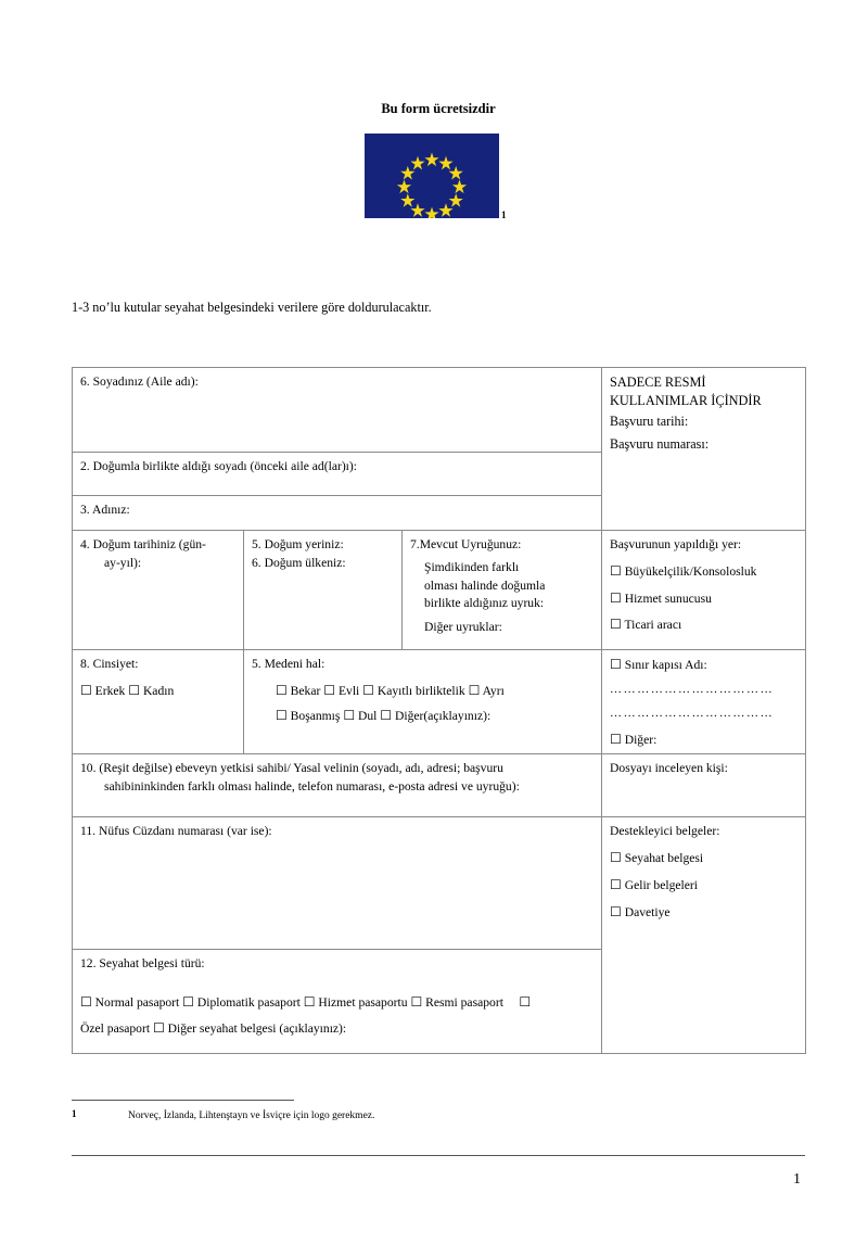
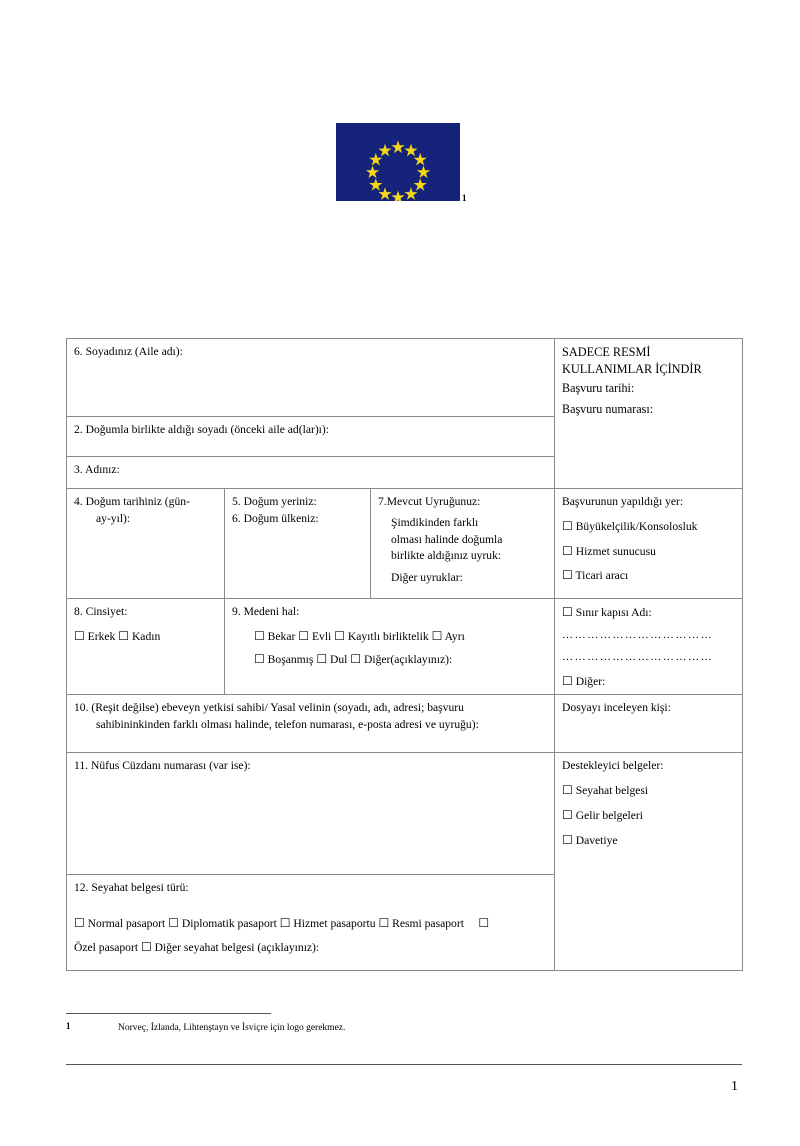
- Bu form ücretsizdir
  1
- 1-3 no’lu kutular seyahat belgesindeki verilere göre doldurulacaktır.
  6. Soyadınız (Aile adı):	SADECE RESMİ KULLANIMLAR İÇİNDİR Başvuru tarihi: Başvuru numarası:
  2. Doğumla birlikte aldığı soyadı (önceki aile ad(lar)ı):
  3. Adınız:
  4. Doğum tarihiniz (gün- ay-yıl):	5. Doğum yeriniz: 6. Doğum ülkeniz:	7.Mevcut Uyruğunuz: Şimdikinden farklı olması halinde doğumla birlikte aldığınız uyruk: Diğer uyruklar:	Başvurunun yapıldığı yer: ☐ Büyükelçilik/Konsolosluk ☐ Hizmet sunucusu ☐ Ticari aracı
- 8. Cinsiyet: ☐ Erkek ☐ Kadın	5. Medeni hal: ☐ Bekar ☐ Evli ☐ Kayıtlı birliktelik ☐ Ayrı ☐ Boşanmış ☐ Dul ☐ Diğer(açıklayınız):	☐ Sınır kapısı Adı: ……………………………… ……………………………… ☐ Diğer:
+ 8. Cinsiyet: ☐ Erkek ☐ Kadın	9. Medeni hal: ☐ Bekar ☐ Evli ☐ Kayıtlı birliktelik ☐ Ayrı ☐ Boşanmış ☐ Dul ☐ Diğer(açıklayınız):	☐ Sınır kapısı Adı: ……………………………… ……………………………… ☐ Diğer:
  10. (Reşit değilse) ebeveyn yetkisi sahibi/ Yasal velinin (soyadı, adı, adresi; başvuru sahibininkinden farklı olması halinde, telefon numarası, e-posta adresi ve uyruğu):	Dosyayı inceleyen kişi:
  11. Nüfus Cüzdanı numarası (var ise):	Destekleyici belgeler: ☐ Seyahat belgesi ☐ Gelir belgeleri ☐ Davetiye
  12. Seyahat belgesi türü: ☐ Normal pasaport ☐ Diplomatik pasaport ☐ Hizmet pasaportu ☐ Resmi pasaport ☐ Özel pasaport ☐ Diğer seyahat belgesi (açıklayınız):
  1
  Norveç, İzlanda, Lihtenştayn ve İsviçre için logo gerekmez.
  1
